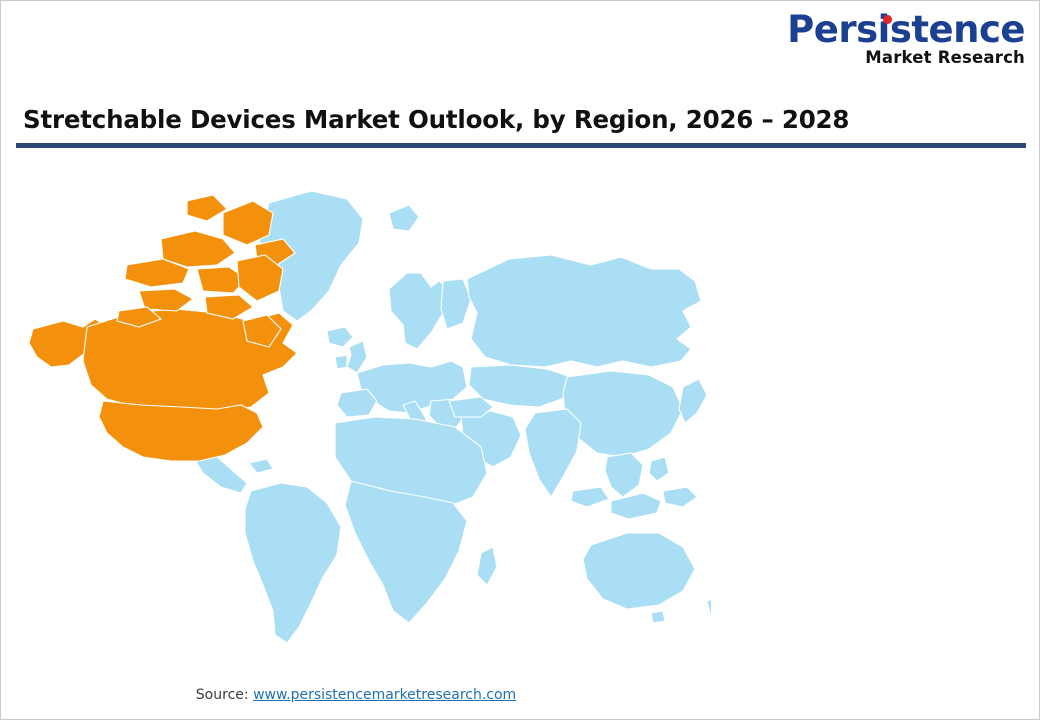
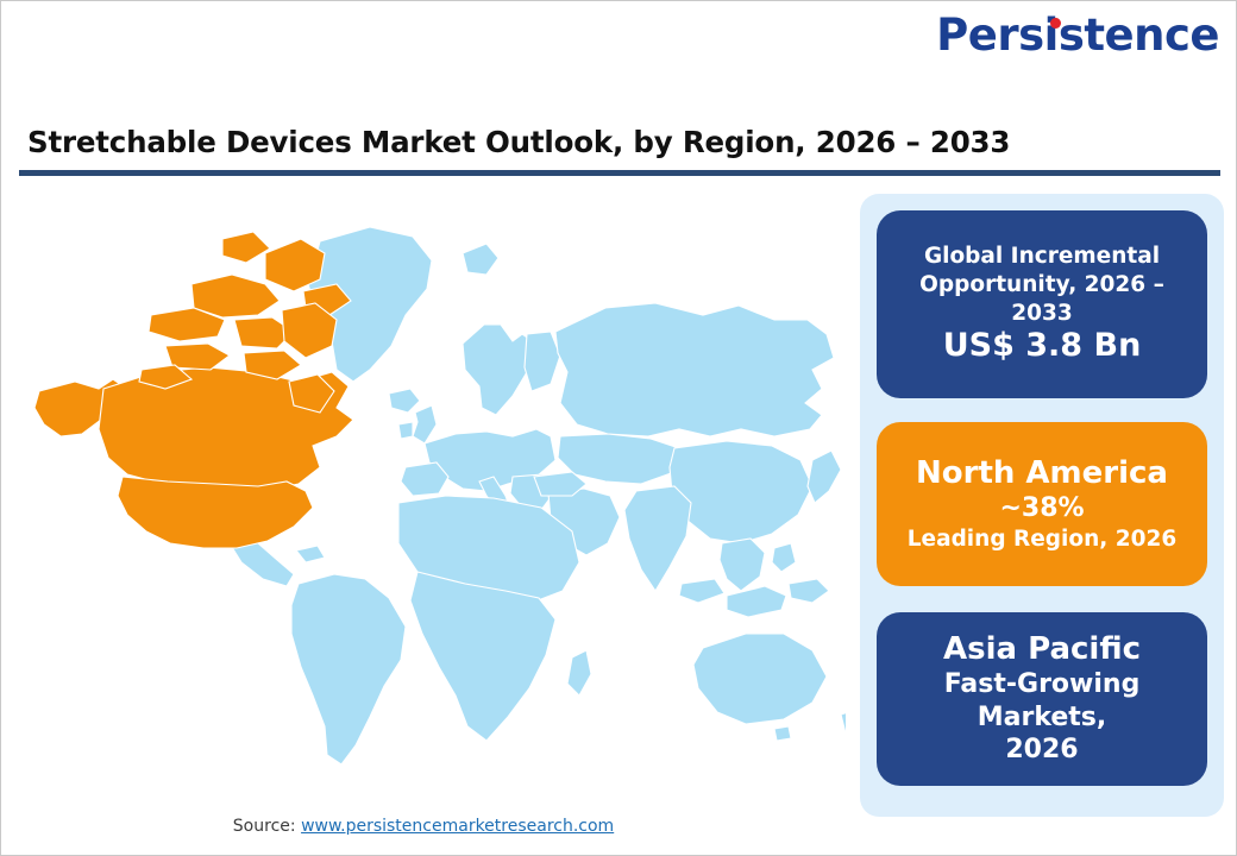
  Persistence
- Market Research
- Stretchable Devices Market Outlook, by Region, 2026 – 2028
+ Stretchable Devices Market Outlook, by Region, 2026 – 2033
+ Global Incremental
+ Opportunity, 2026 –
+ 2033
+ US$ 3.8 Bn
+ North America
+ ~38%
+ Leading Region, 2026
+ Asia Pacific
+ Fast-Growing Markets,
+ 2026
  Source: www.persistencemarketresearch.com
